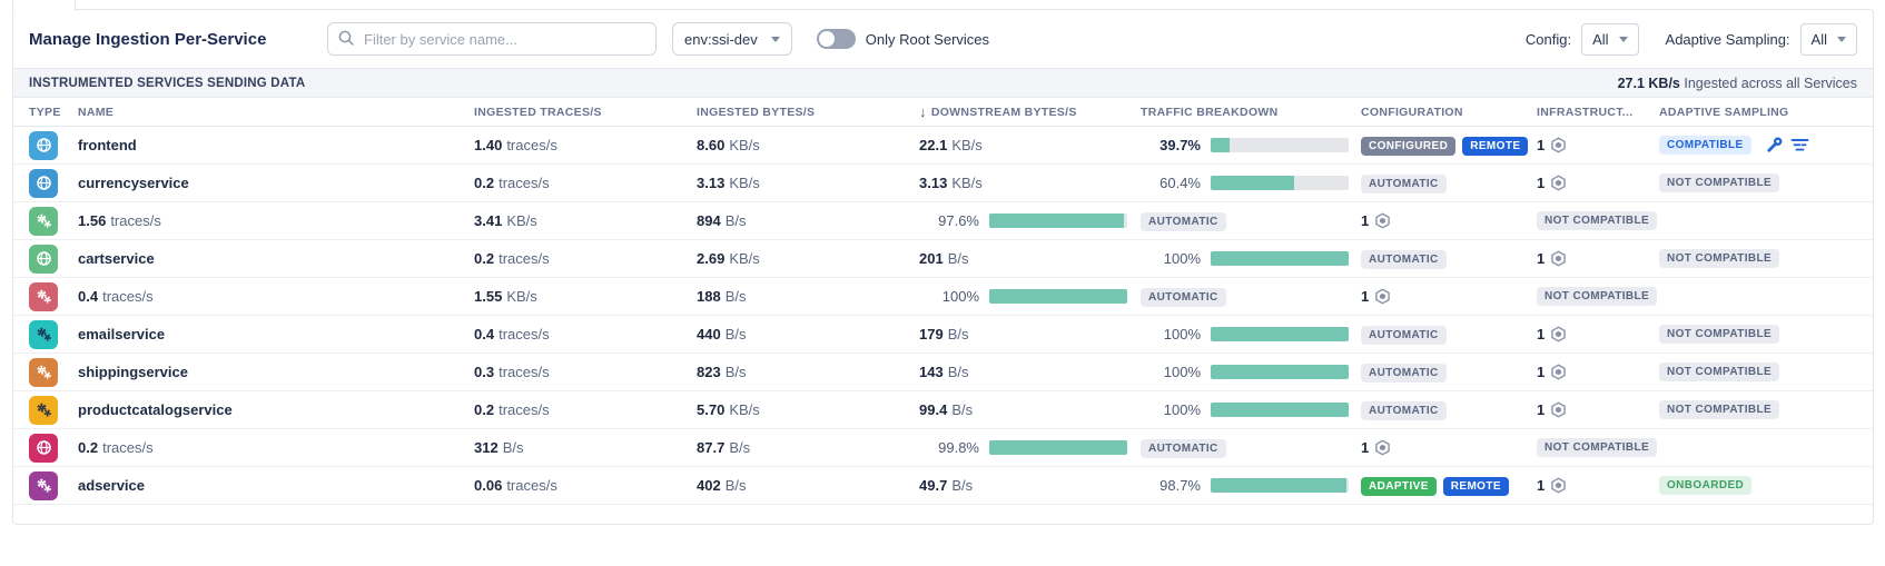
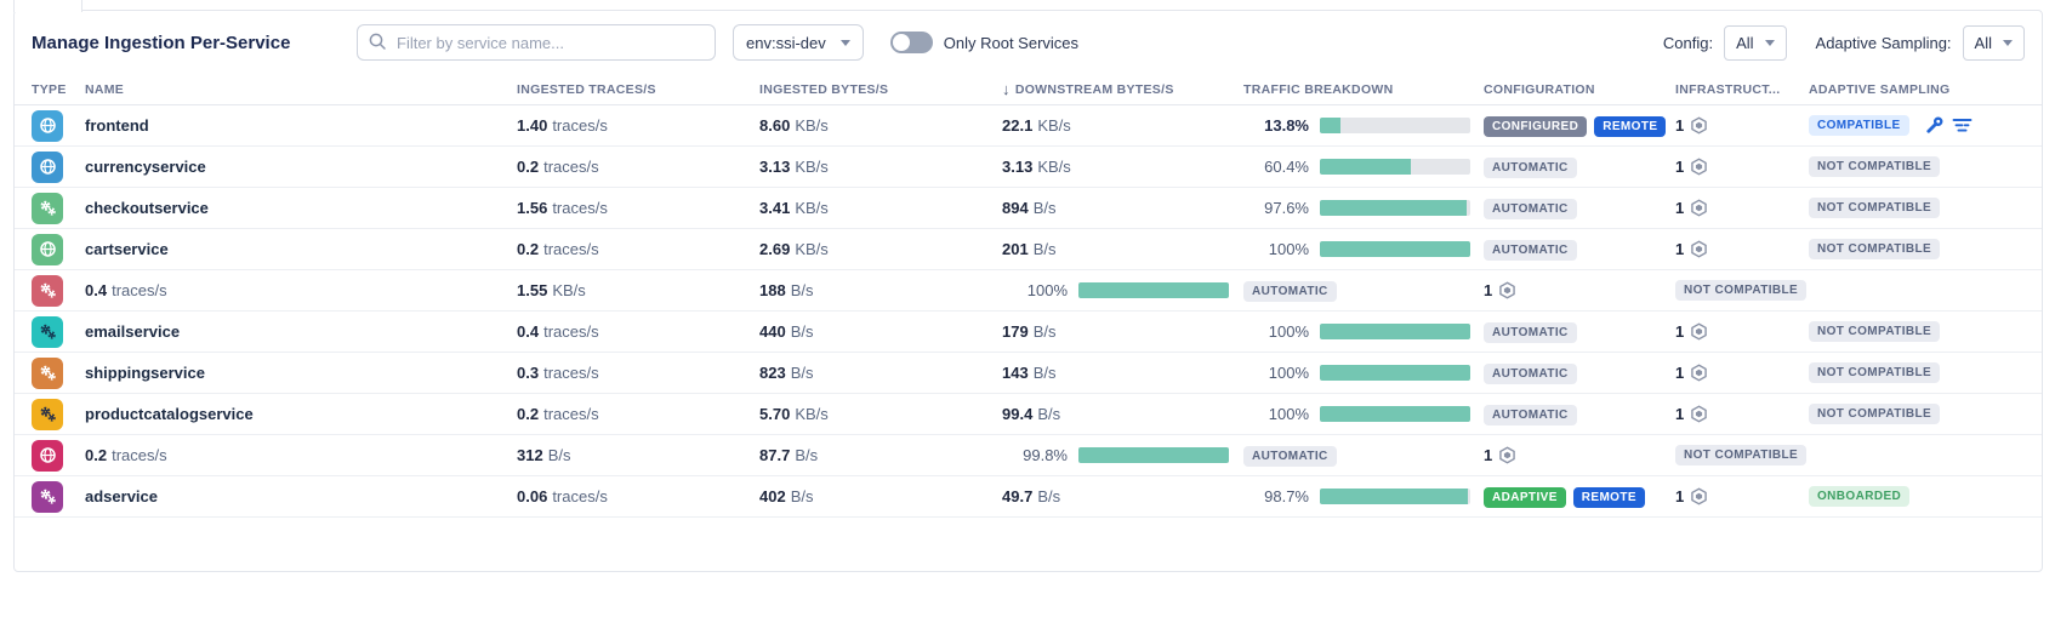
  Manage Ingestion Per-Service
  Filter by service name...
  env:ssi-dev
  Only Root Services
  Config:
  All
  Adaptive Sampling:
  All
- INSTRUMENTED SERVICES SENDING DATA
- 27.1 KB/s Ingested across all Services
  TYPE
  NAME
  INGESTED TRACES/S
  INGESTED BYTES/S
  ↓
  DOWNSTREAM BYTES/S
  TRAFFIC BREAKDOWN
  CONFIGURATION
  INFRASTRUCT...
  ADAPTIVE SAMPLING
  frontend
  1.40 traces/s
  8.60 KB/s
  22.1 KB/s
- 39.7%
+ 13.8%
  CONFIGURED REMOTE
  1
  COMPATIBLE
  currencyservice
  0.2 traces/s
  3.13 KB/s
  3.13 KB/s
  60.4%
  AUTOMATIC
  1
  NOT COMPATIBLE
+ checkoutservice
  1.56 traces/s
  3.41 KB/s
  894 B/s
  97.6%
  AUTOMATIC
  1
  NOT COMPATIBLE
  cartservice
  0.2 traces/s
  2.69 KB/s
  201 B/s
  100%
  AUTOMATIC
  1
  NOT COMPATIBLE
  0.4 traces/s
  1.55 KB/s
  188 B/s
  100%
  AUTOMATIC
  1
  NOT COMPATIBLE
  emailservice
  0.4 traces/s
  440 B/s
  179 B/s
  100%
  AUTOMATIC
  1
  NOT COMPATIBLE
  shippingservice
  0.3 traces/s
  823 B/s
  143 B/s
  100%
  AUTOMATIC
  1
  NOT COMPATIBLE
  productcatalogservice
  0.2 traces/s
  5.70 KB/s
  99.4 B/s
  100%
  AUTOMATIC
  1
  NOT COMPATIBLE
  0.2 traces/s
  312 B/s
  87.7 B/s
  99.8%
  AUTOMATIC
  1
  NOT COMPATIBLE
  adservice
  0.06 traces/s
  402 B/s
  49.7 B/s
  98.7%
  ADAPTIVE REMOTE
  1
  ONBOARDED
